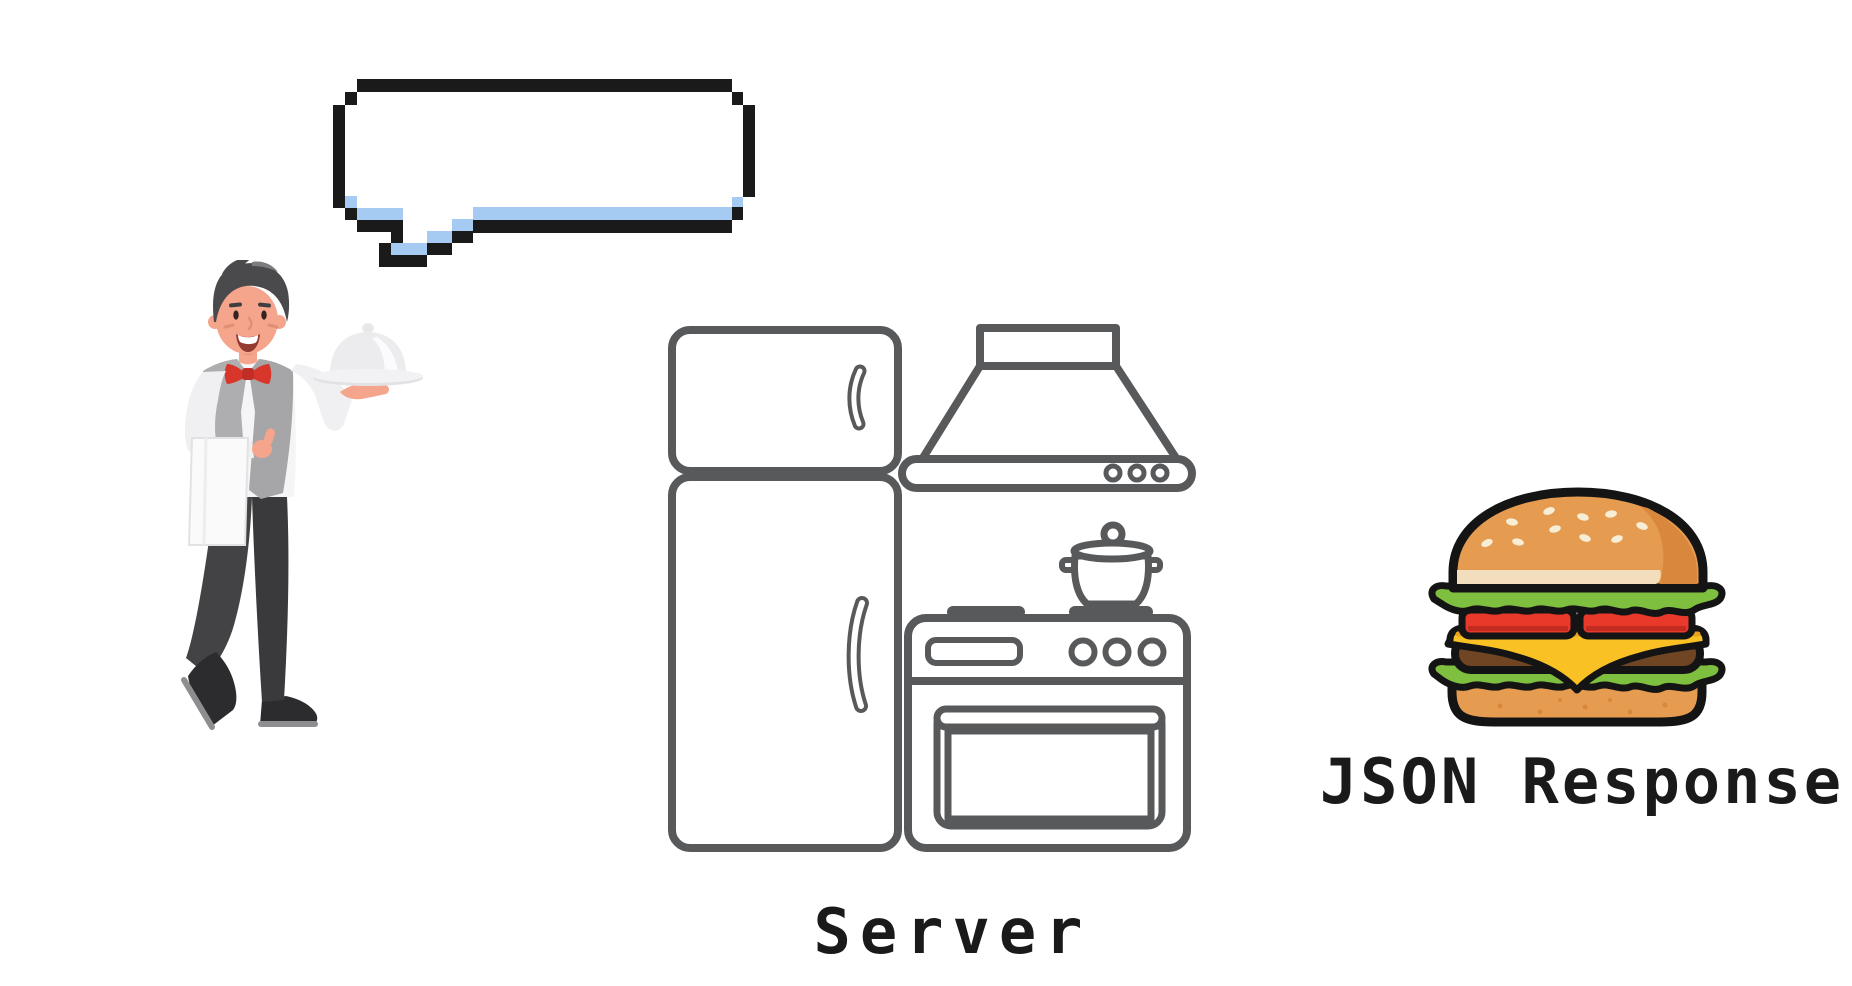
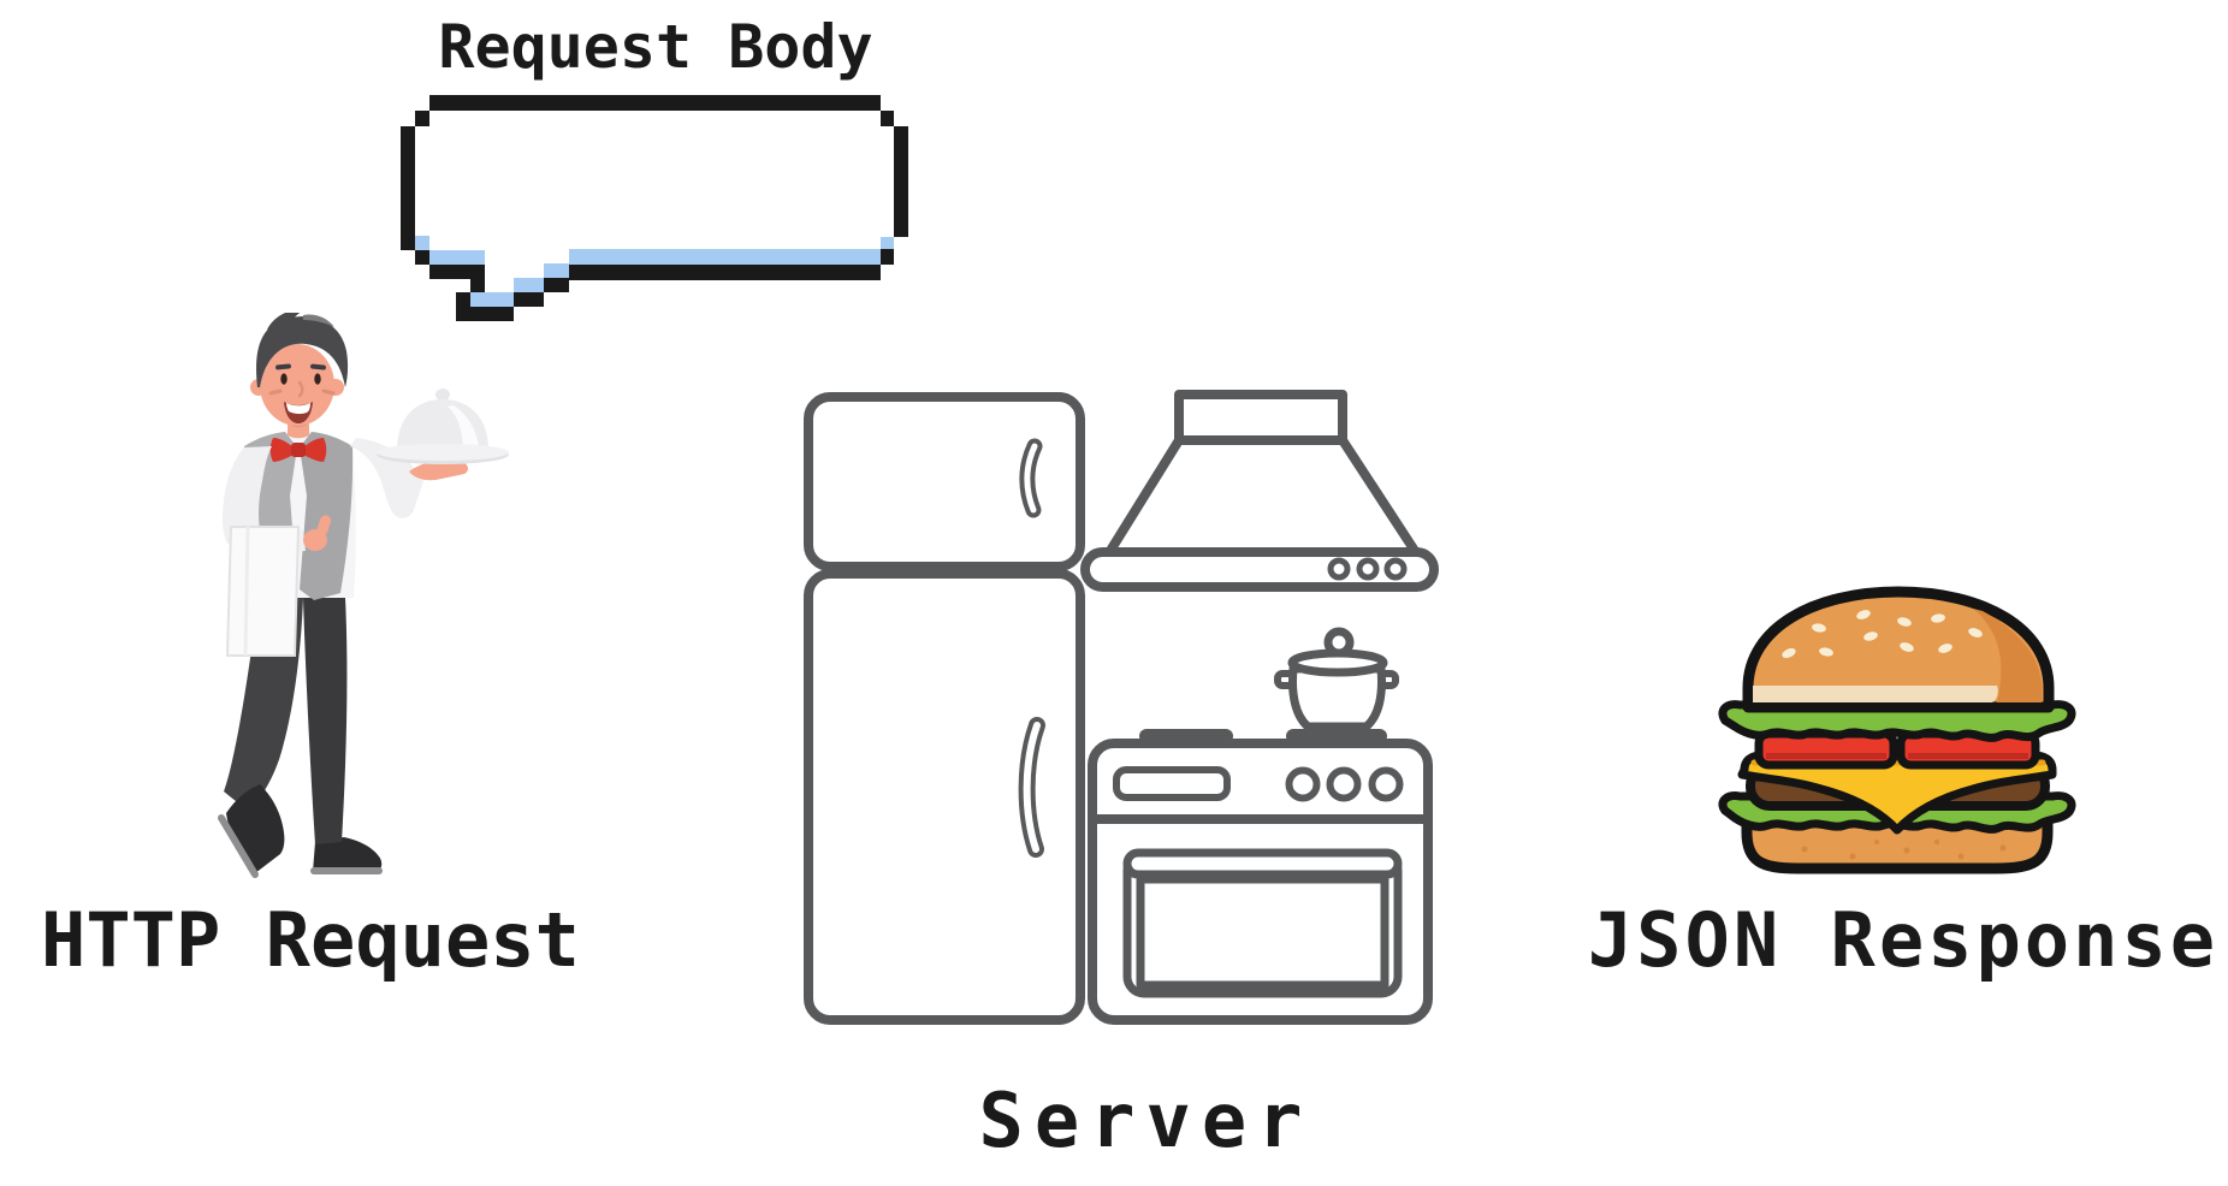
+ Request Body
+ HTTP Request
  Server
  JSON Response
